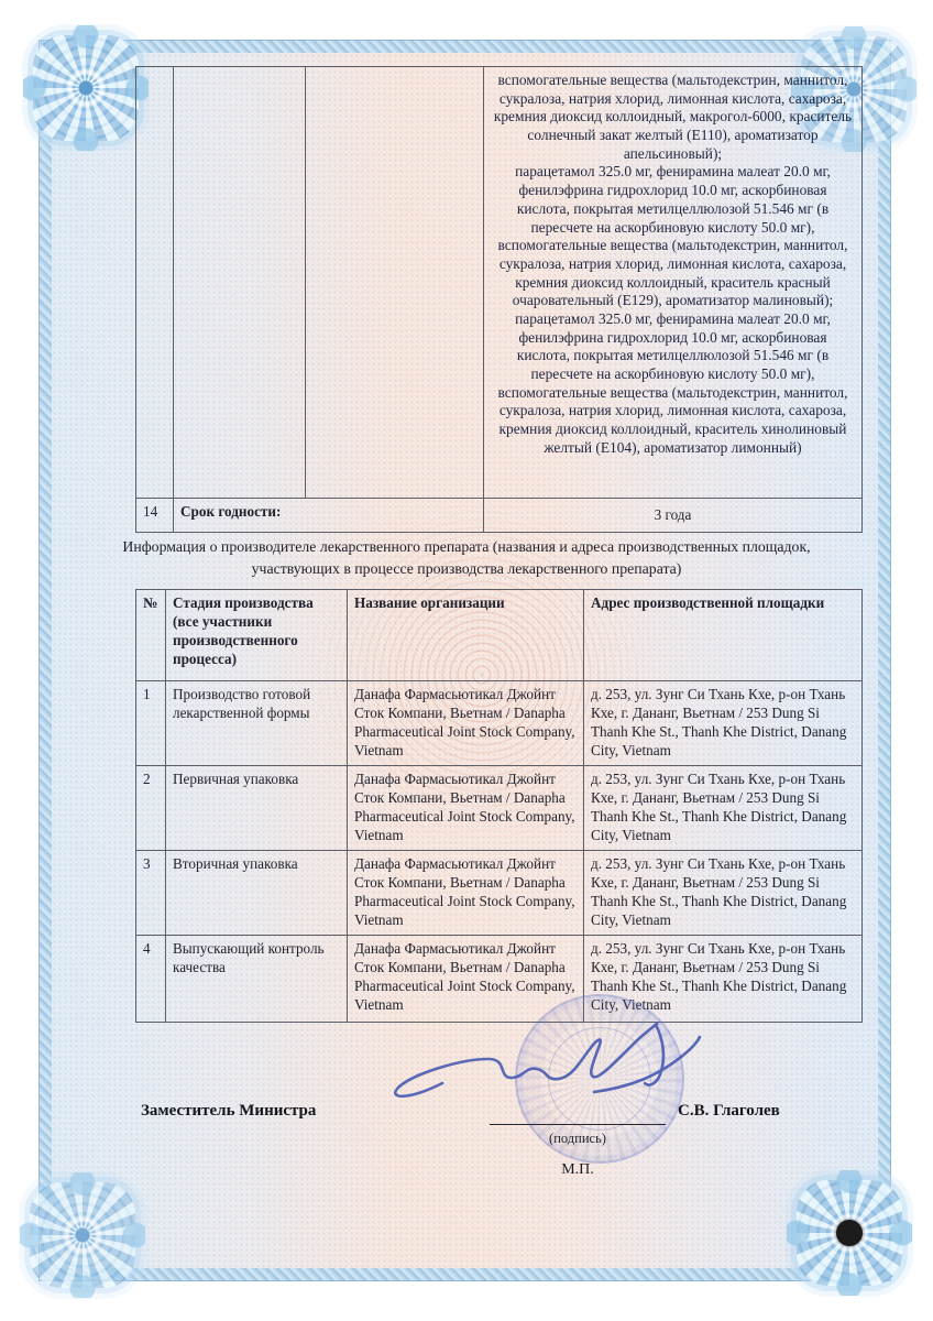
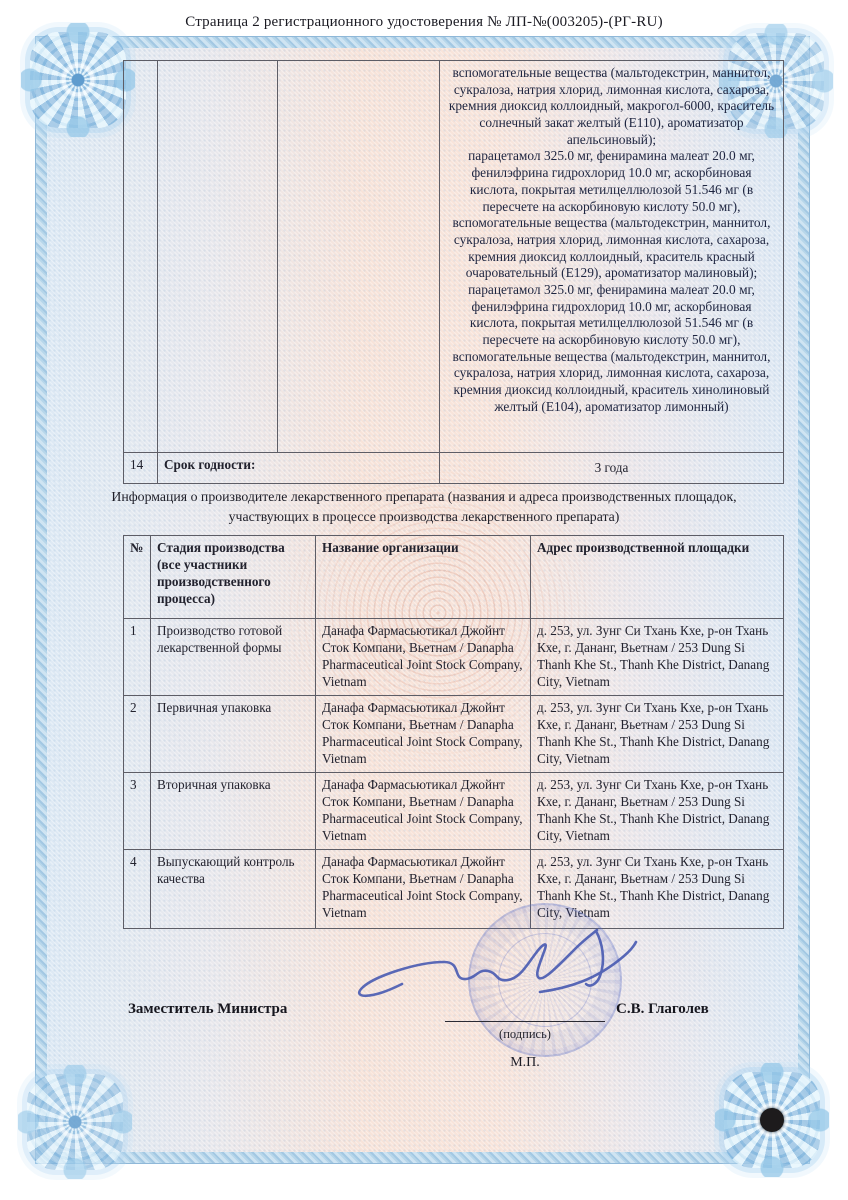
+ Страница 2 регистрационного удостоверения № ЛП-№(003205)-(РГ-RU)
  			вспомогательные вещества (мальтодекстрин, маннитол, сукралоза, натрия хлорид, лимонная кислота, сахароза, кремния диоксид коллоидный, макрогол-6000, краситель солнечный закат желтый (Е110), ароматизатор апельсиновый); парацетамол 325.0 мг, фенирамина малеат 20.0 мг, фенилэфрина гидрохлорид 10.0 мг, аскорбиновая кислота, покрытая метилцеллюлозой 51.546 мг (в пересчете на аскорбиновую кислоту 50.0 мг), вспомогательные вещества (мальтодекстрин, маннитол, сукралоза, натрия хлорид, лимонная кислота, сахароза, кремния диоксид коллоидный, краситель красный очаровательный (Е129), ароматизатор малиновый); парацетамол 325.0 мг, фенирамина малеат 20.0 мг, фенилэфрина гидрохлорид 10.0 мг, аскорбиновая кислота, покрытая метилцеллюлозой 51.546 мг (в пересчете на аскорбиновую кислоту 50.0 мг), вспомогательные вещества (мальтодекстрин, маннитол, сукралоза, натрия хлорид, лимонная кислота, сахароза, кремния диоксид коллоидный, краситель хинолиновый желтый (Е104), ароматизатор лимонный)
  14	Срок годности:	3 года
  Информация о производителе лекарственного препарата (названия и адреса производственных площадок, участвующих в процессе производства лекарственного препарата)
  №	Стадия производства (все участники производственного процесса)	Название организации	Адрес производственной площадки
  1	Производство готовой лекарственной формы	Данафа Фармасьютикал Джойнт Сток Компани, Вьетнам / Danapha Pharmaceutical Joint Stock Company, Vietnam	д. 253, ул. Зунг Си Тхань Кхе, р-он Тхань Кхе, г. Дананг, Вьетнам / 253 Dung Si Thanh Khe St., Thanh Khe District, Danang City, Vietnam
  2	Первичная упаковка	Данафа Фармасьютикал Джойнт Сток Компани, Вьетнам / Danapha Pharmaceutical Joint Stock Company, Vietnam	д. 253, ул. Зунг Си Тхань Кхе, р-он Тхань Кхе, г. Дананг, Вьетнам / 253 Dung Si Thanh Khe St., Thanh Khe District, Danang City, Vietnam
  3	Вторичная упаковка	Данафа Фармасьютикал Джойнт Сток Компани, Вьетнам / Danapha Pharmaceutical Joint Stock Company, Vietnam	д. 253, ул. Зунг Си Тхань Кхе, р-он Тхань Кхе, г. Дананг, Вьетнам / 253 Dung Si Thanh Khe St., Thanh Khe District, Danang City, Vietnam
  4	Выпускающий контроль качества	Данафа Фармасьютикал Джойнт Сток Компани, Вьетнам / Danapha Pharmaceutical Joint Stock Company, Vietnam	д. 253, ул. Зунг Си Тхань Кхе, р-он Тхань Кхе, г. Дананг, Вьетнам / 253 Dung Si Thanh Khe St., Thanh Khe District, Danang tnam
  Заместитель Министра
  С.В. Глаголев
  (подпись)
  М.П.
